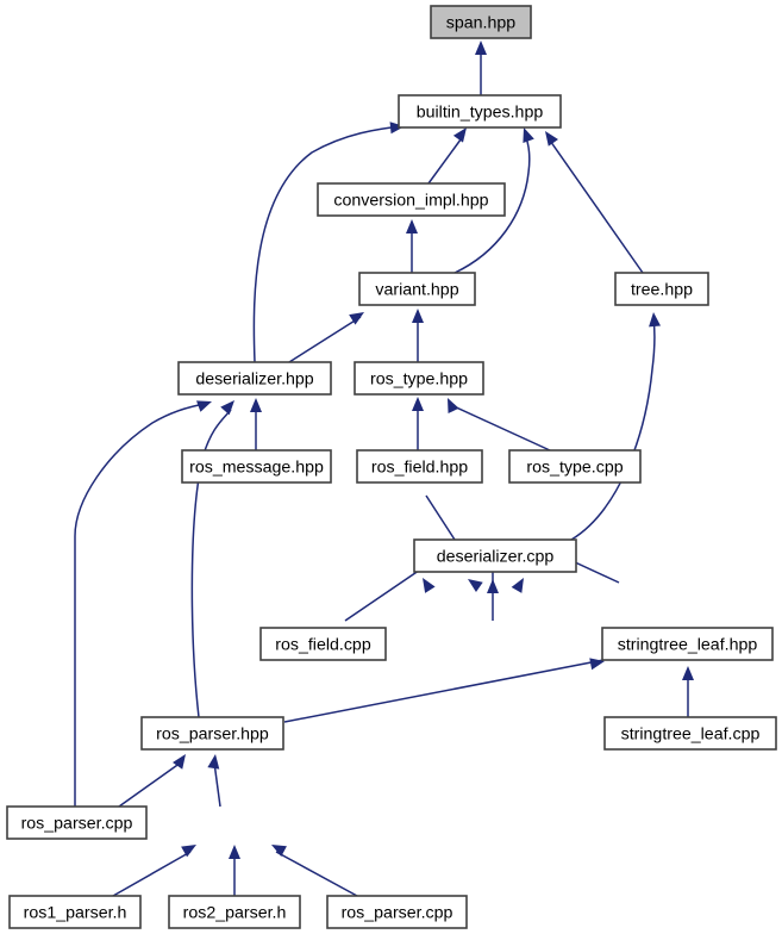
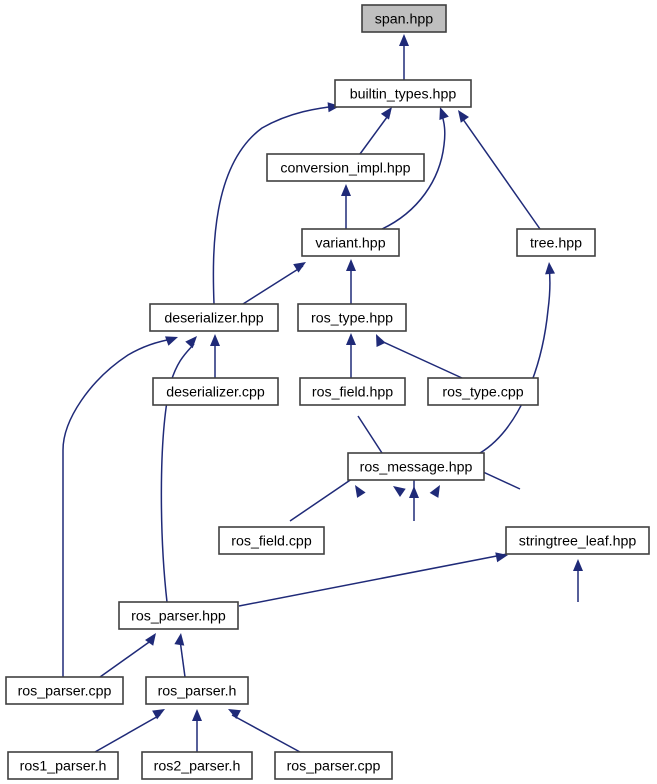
  span.hpp
  builtin_types.hpp
  conversion_impl.hpp
  variant.hpp
  tree.hpp
  deserializer.hpp
  ros_type.hpp
- ros_message.hpp
+ deserializer.cpp
  ros_field.hpp
  ros_type.cpp
- deserializer.cpp
+ ros_message.hpp
  ros_field.cpp
  stringtree_leaf.hpp
  ros_parser.hpp
- stringtree_leaf.cpp
  ros_parser.cpp
+ ros_parser.h
  ros1_parser.h
  ros2_parser.h
  ros_parser.cpp
